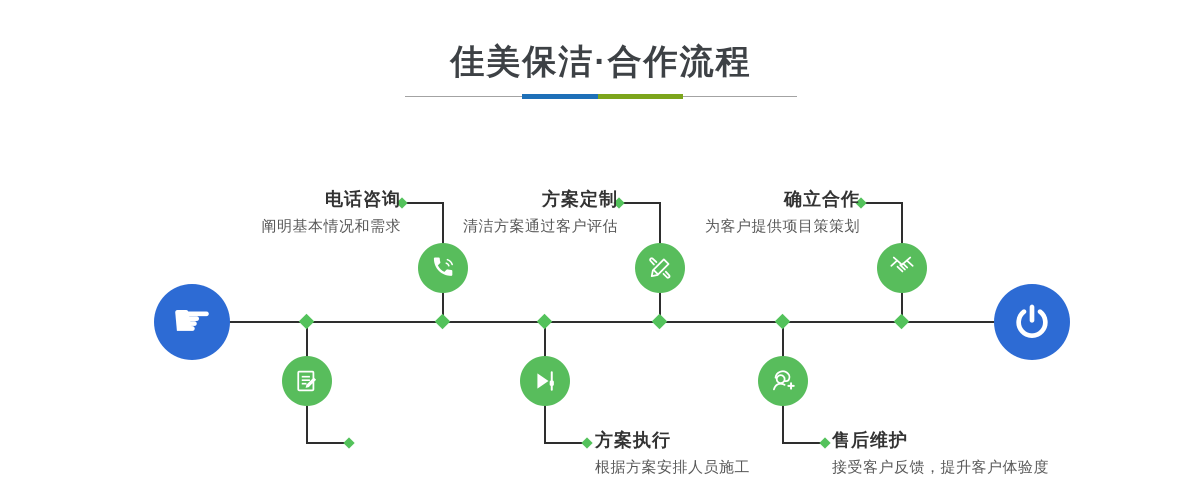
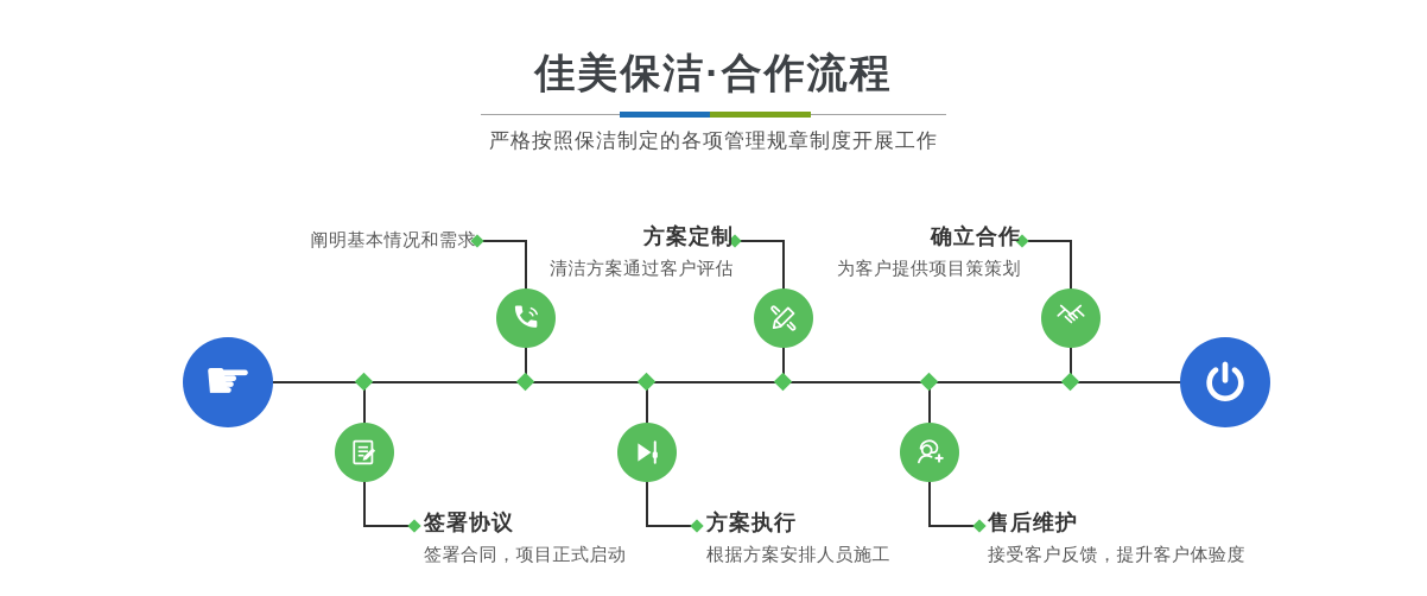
  佳美保洁·合作流程
+ 严格按照保洁制定的各项管理规章制度开展工作
  ☛
- 电话咨询
  阐明基本情况和需求
  方案定制
  清洁方案通过客户评估
  确立合作
  为客户提供项目策策划
+ 签署协议
+ 签署合同，项目正式启动
  方案执行
  根据方案安排人员施工
  售后维护
  接受客户反馈，提升客户体验度
